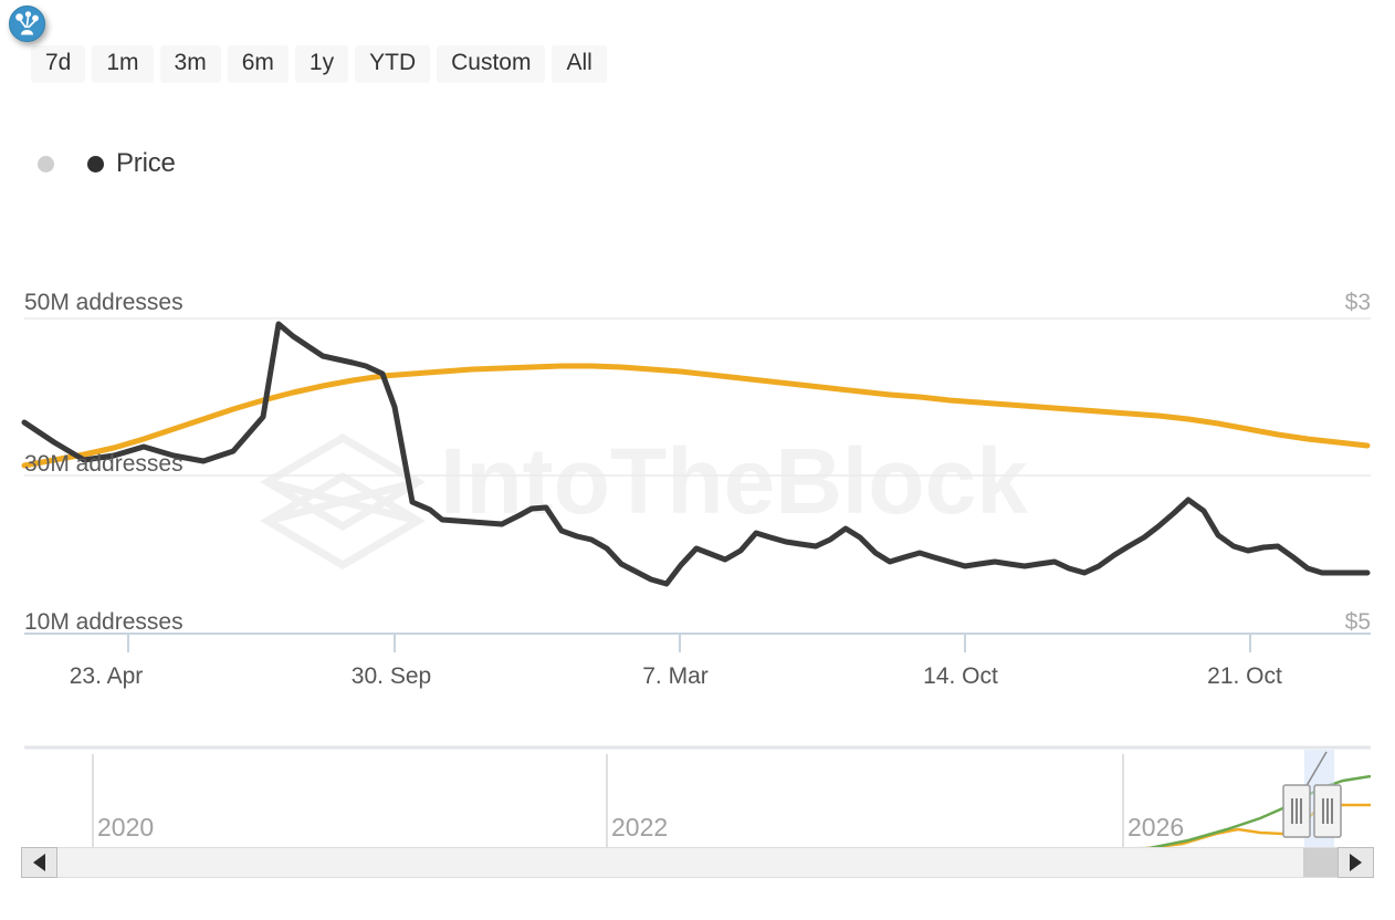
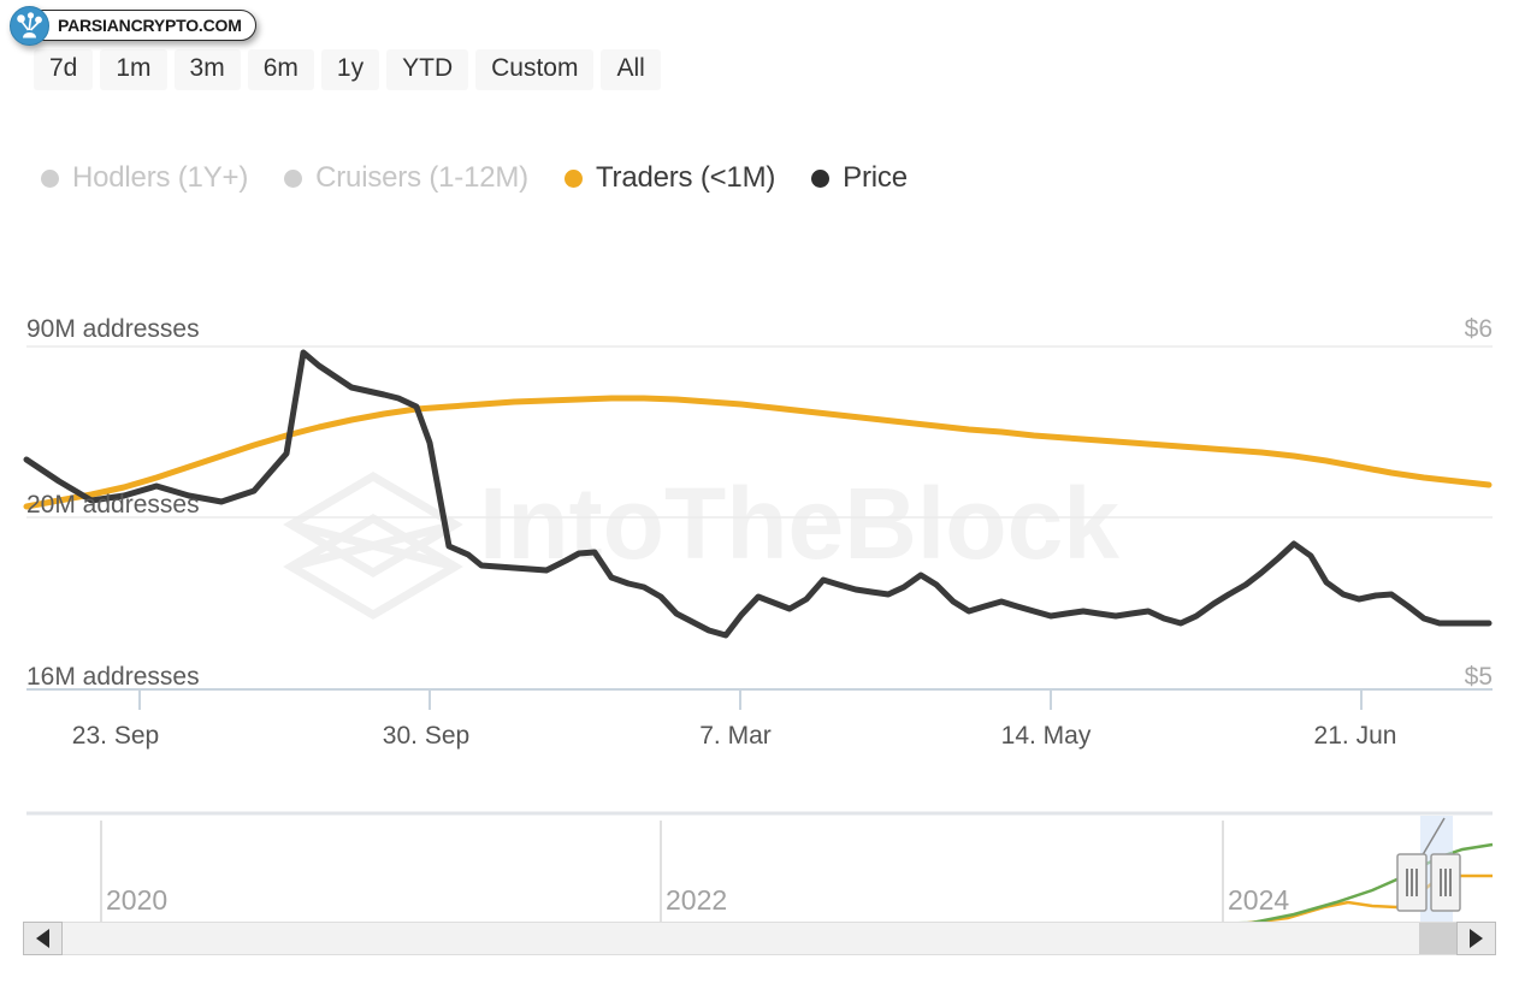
+ PARSIANCRYPTO.COM
  7d
  1m
  3m
  6m
  1y
  YTD
  Custom
  All
+ Hodlers (1Y+)
+ Cruisers (1-12M)
+ Traders (<1M)
  Price
  IntoTheBlock
- 50M addresses
+ 90M addresses
- 30M addresses
+ 20M addresses
- 10M addresses
+ 16M addresses
- $3
+ $6
  $5
- 23. Apr
+ 23. Sep
  30. Sep
  7. Mar
- 14. Oct
+ 14. May
- 21. Oct
+ 21. Jun
  2020
  2022
- 2026
+ 2024
